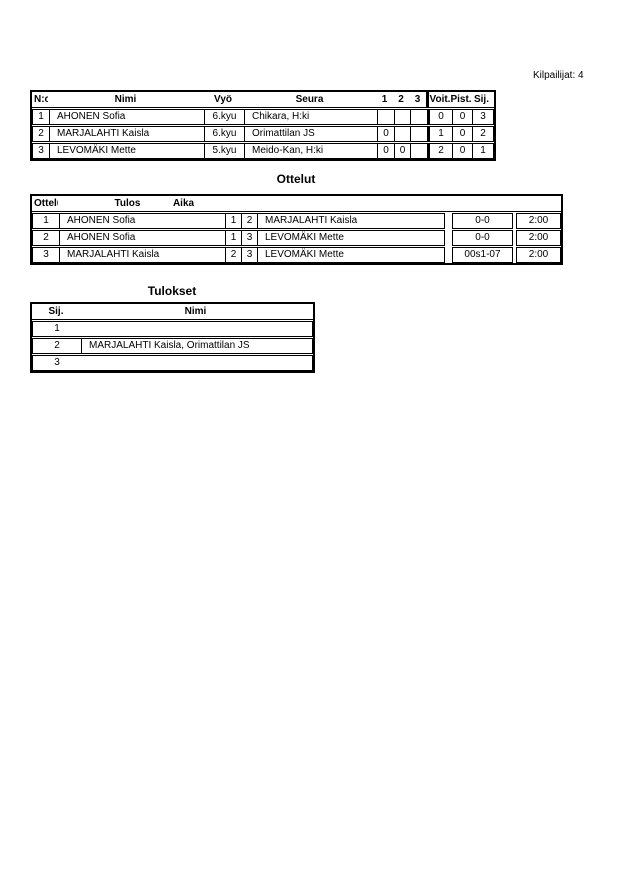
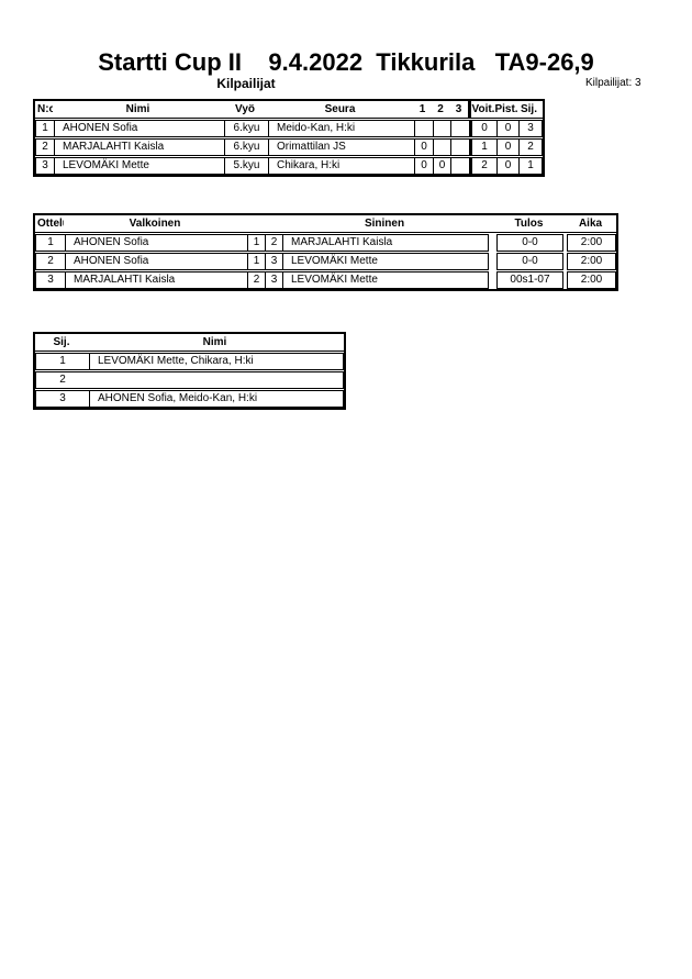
+ Startti Cup II 9.4.2022 Tikkurila TA9-26,9
+ Kilpailijat
- Kilpailijat: 4
+ Kilpailijat: 3
  N:o
  Nimi
  Vyö
  Seura
  1
  2
  3
  Voit.
  Pist.
  Sij.
  1
  AHONEN Sofia
  6.kyu
- Chikara, H:ki
+ Meido-Kan, H:ki
  0
  0
  3
  2
  MARJALAHTI Kaisla
  6.kyu
  Orimattilan JS
  0
  1
  0
  2
  3
  LEVOMÄKI Mette
  5.kyu
- Meido-Kan, H:ki
+ Chikara, H:ki
  0
  0
  2
  0
  1
- Ottelut
  Ottel
+ Valkoinen
+ Sininen
  Tulos
  Aika
  1
  AHONEN Sofia
  1
  2
  MARJALAHTI Kaisla
  0-0
  2:00
  2
  AHONEN Sofia
  1
  3
  LEVOMÄKI Mette
  0-0
  2:00
  3
  MARJALAHTI Kaisla
  2
  3
  LEVOMÄKI Mette
  00s1-07
  2:00
- Tulokset
  Sij.
  Nimi
  1
+ LEVOMÄKI Mette, Chikara, H:ki
  2
- MARJALAHTI Kaisla, Orimattilan JS
  3
+ AHONEN Sofia, Meido-Kan, H:ki
